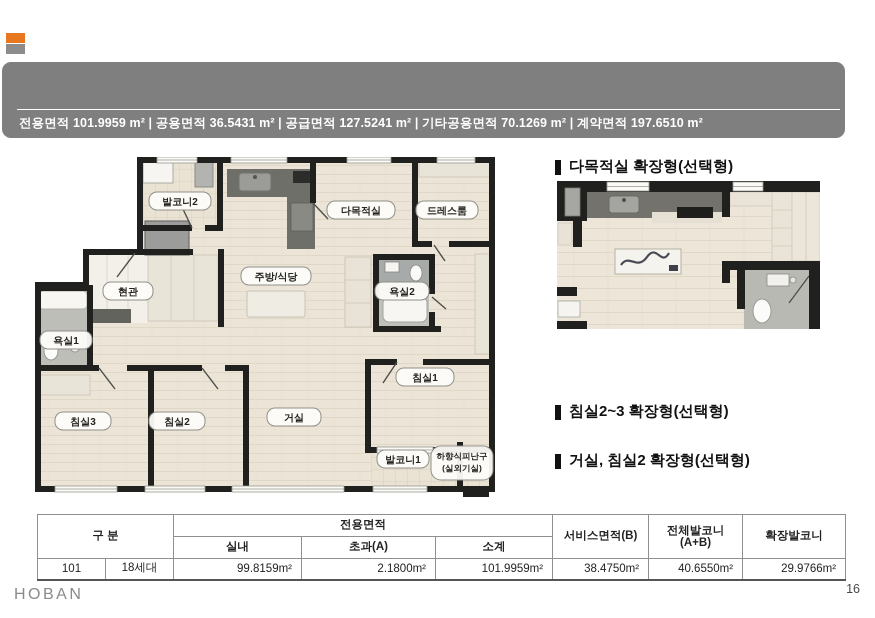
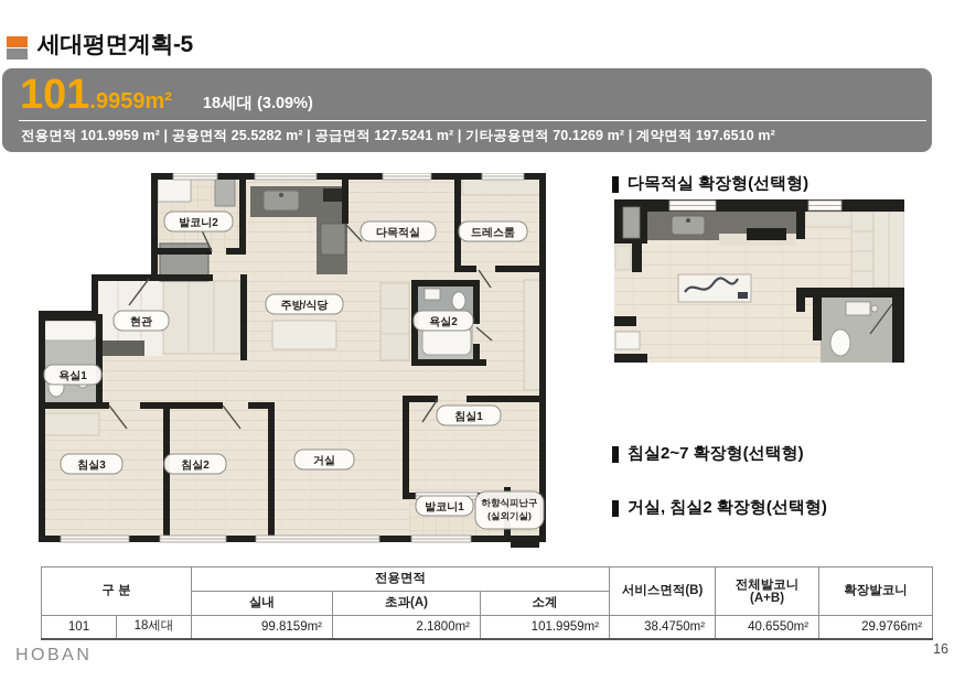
+ 세대평면계획-5
+ 101
+ .9959m²
+ 18세대 (3.09%)
- 전용면적 101.9959 m² | 공용면적 36.5431 m² | 공급면적 127.5241 m² | 기타공용면적 70.1269 m² | 계약면적 197.6510 m²
+ 전용면적 101.9959 m² | 공용면적 25.5282 m² | 공급면적 127.5241 m² | 기타공용면적 70.1269 m² | 계약면적 197.6510 m²
  발코니2
  다목적실
  드레스룸
  주방/식당
  현관
  욕실2
  욕실1
  침실1
  침실3
  침실2
  거실
  발코니1
  하향식피난구
  (실외기실)
  다목적실 확장형(선택형)
- 침실2~3 확장형(선택형)
+ 침실2~7 확장형(선택형)
  거실, 침실2 확장형(선택형)
  구 분	전용면적	서비스면적(B)	전체발코니 (A+B)	확장발코니
  실내	초과(A)	소계
  101	18세대	99.8159m²	2.1800m²	101.9959m²	38.4750m²	40.6550m²	29.9766m²
  HOBAN
  16
